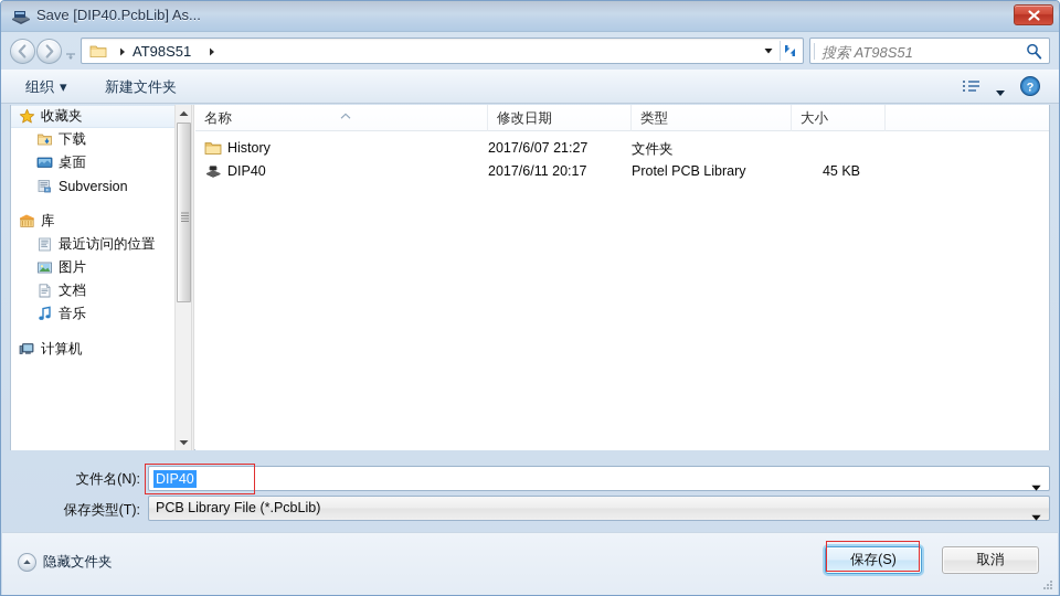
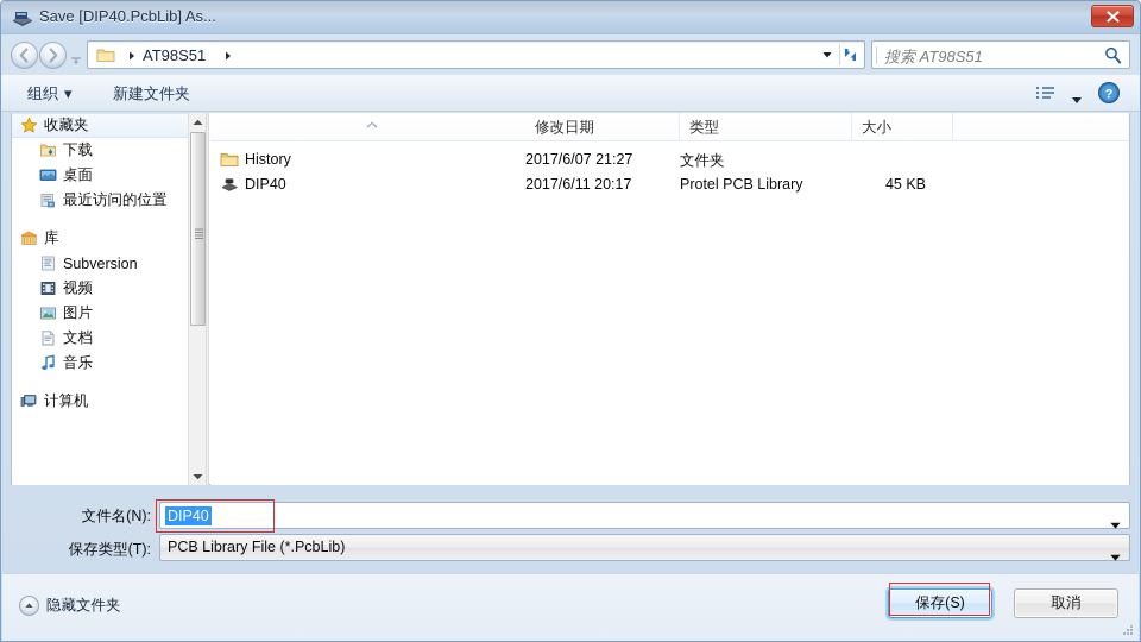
  Save [DIP40.PcbLib] As...
  AT98S51
  搜索 AT98S51
  组织 ▾
  新建文件夹
  ?
  收藏夹
  下载
  桌面
- Subversion
+ 最近访问的位置
  库
- 最近访问的位置
+ Subversion
+ 视频
  图片
  文档
  音乐
  计算机
- 名称
  修改日期
  类型
  大小
  History
  2017/6/07 21:27
  文件夹
  DIP40
  2017/6/11 20:17
  Protel PCB Library
  45 KB
  文件名(N):
  DIP40
  保存类型(T):
  PCB Library File (*.PcbLib)
  隐藏文件夹
  保存(S)
  取消
